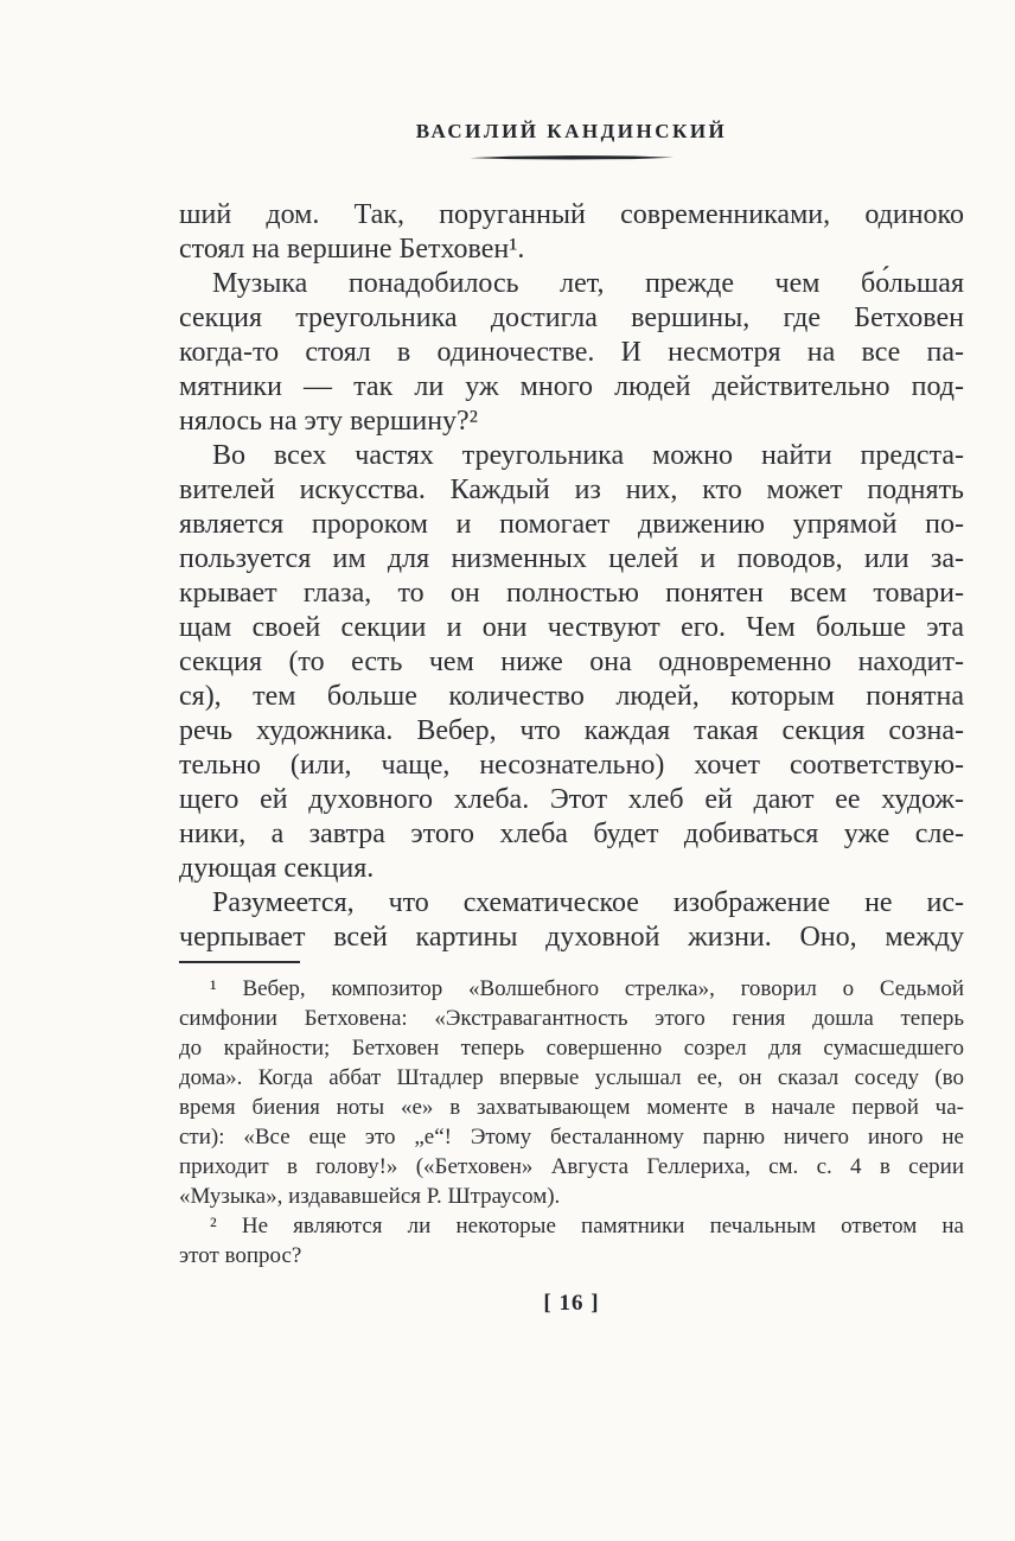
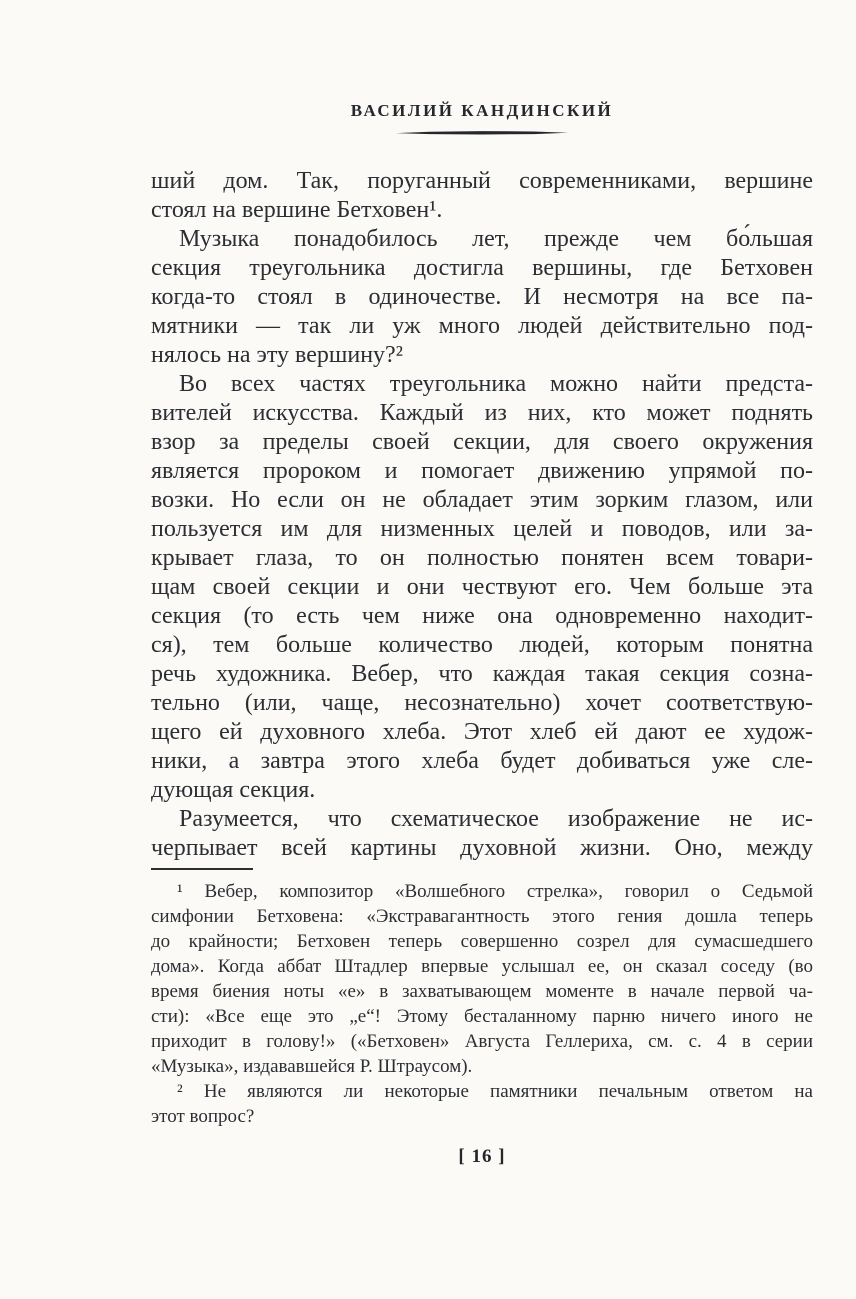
  ВАСИЛИЙ КАНДИНСКИЙ
- ший дом. Так, поруганный современниками, одиноко
+ ший дом. Так, поруганный современниками, вершине
  стоял на вершине Бетховен¹.
  Музыка понадобилось лет, прежде чем бо́льшая
  секция треугольника достигла вершины, где Бетховен
  когда-то стоял в одиночестве. И несмотря на все па-
  мятники — так ли уж много людей действительно под-
  нялось на эту вершину?²
  Во всех частях треугольника можно найти предста-
  вителей искусства. Каждый из них, кто может поднять
+ взор за пределы своей секции, для своего окружения
  является пророком и помогает движению упрямой по-
+ возки. Но если он не обладает этим зорким глазом, или
  пользуется им для низменных целей и поводов, или за-
  крывает глаза, то он полностью понятен всем товари-
  щам своей секции и они чествуют его. Чем больше эта
  секция (то есть чем ниже она одновременно находит-
  ся), тем больше количество людей, которым понятна
  речь художника. Вебер, что каждая такая секция созна-
  тельно (или, чаще, несознательно) хочет соответствую-
  щего ей духовного хлеба. Этот хлеб ей дают ее худож-
  ники, а завтра этого хлеба будет добиваться уже сле-
  дующая секция.
  Разумеется, что схематическое изображение не ис-
  черпывает всей картины духовной жизни. Оно, между
  ¹ Вебер, композитор «Волшебного стрелка», говорил о Седьмой
  симфонии Бетховена: «Экстравагантность этого гения дошла теперь
  до крайности; Бетховен теперь совершенно созрел для сумасшедшего
  дома». Когда аббат Штадлер впервые услышал ее, он сказал соседу (во
  время биения ноты «е» в захватывающем моменте в начале первой ча-
  сти): «Все еще это „е“! Этому бесталанному парню ничего иного не
  приходит в голову!» («Бетховен» Августа Геллериха, см. с. 4 в серии
  «Музыка», издававшейся Р. Штраусом).
  ² Не являются ли некоторые памятники печальным ответом на
  этот вопрос?
  [ 16 ]
